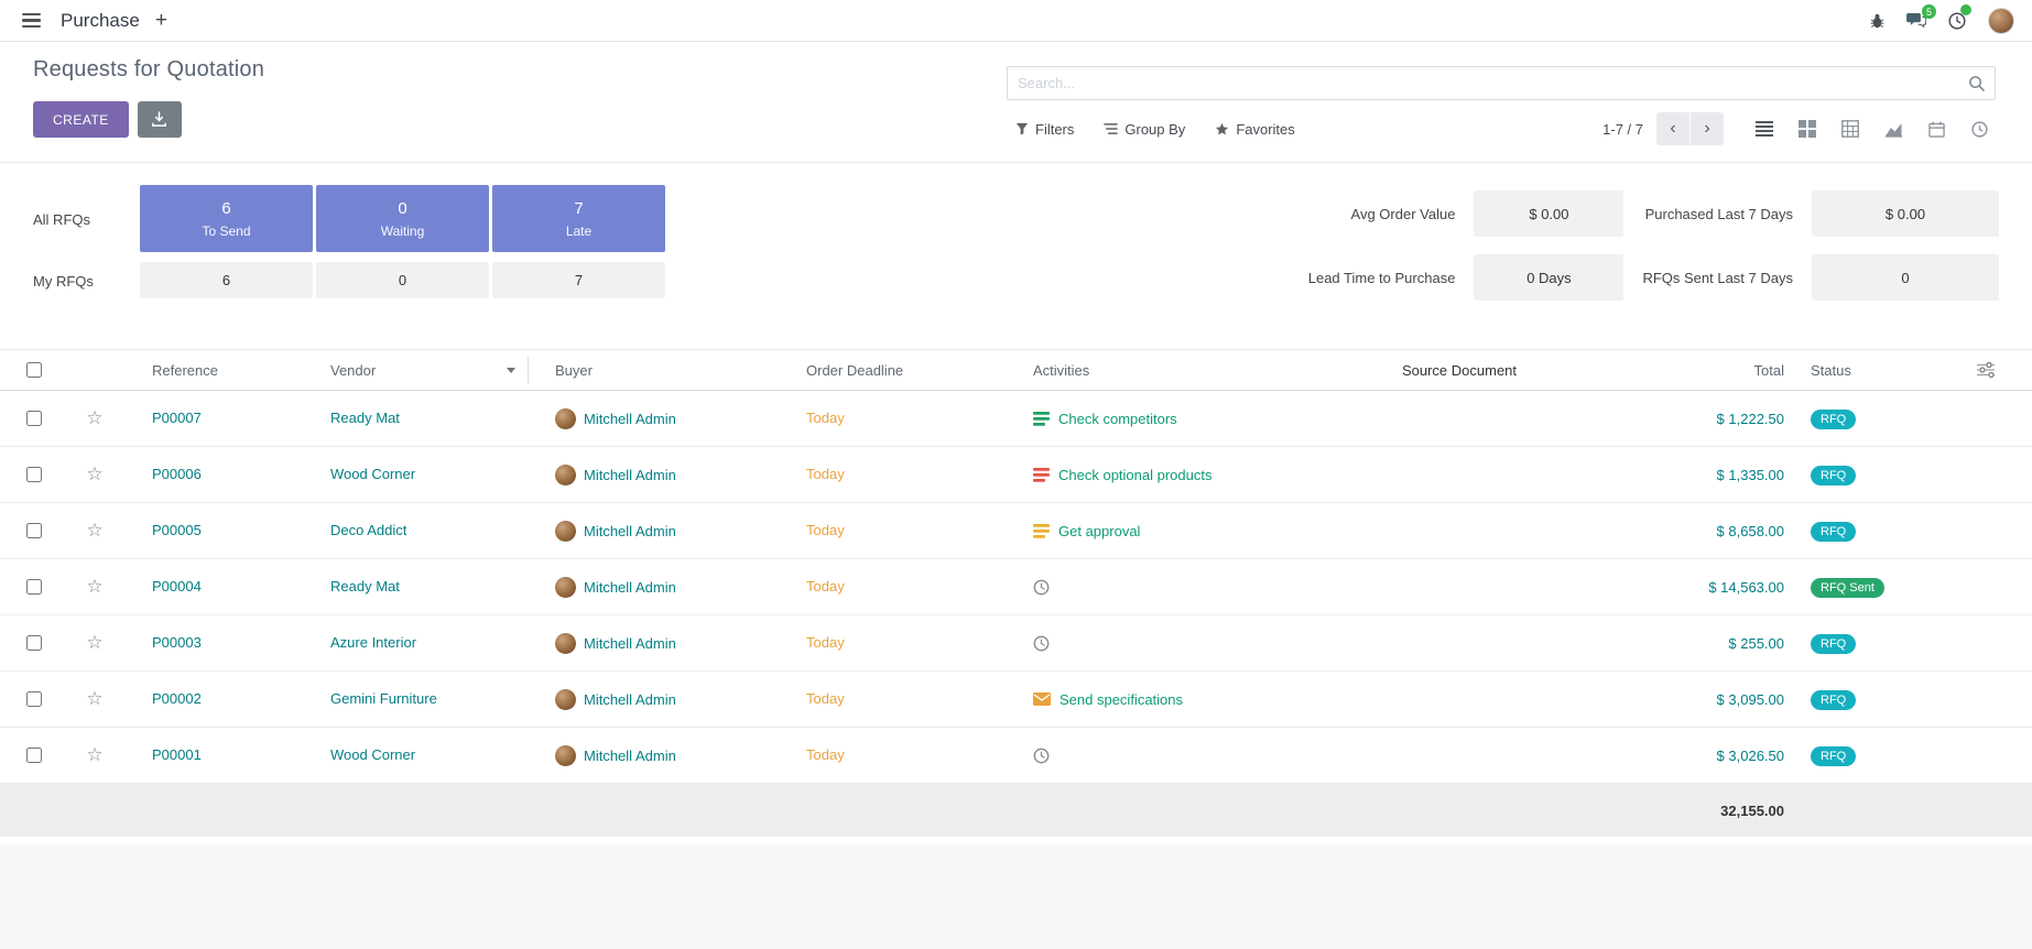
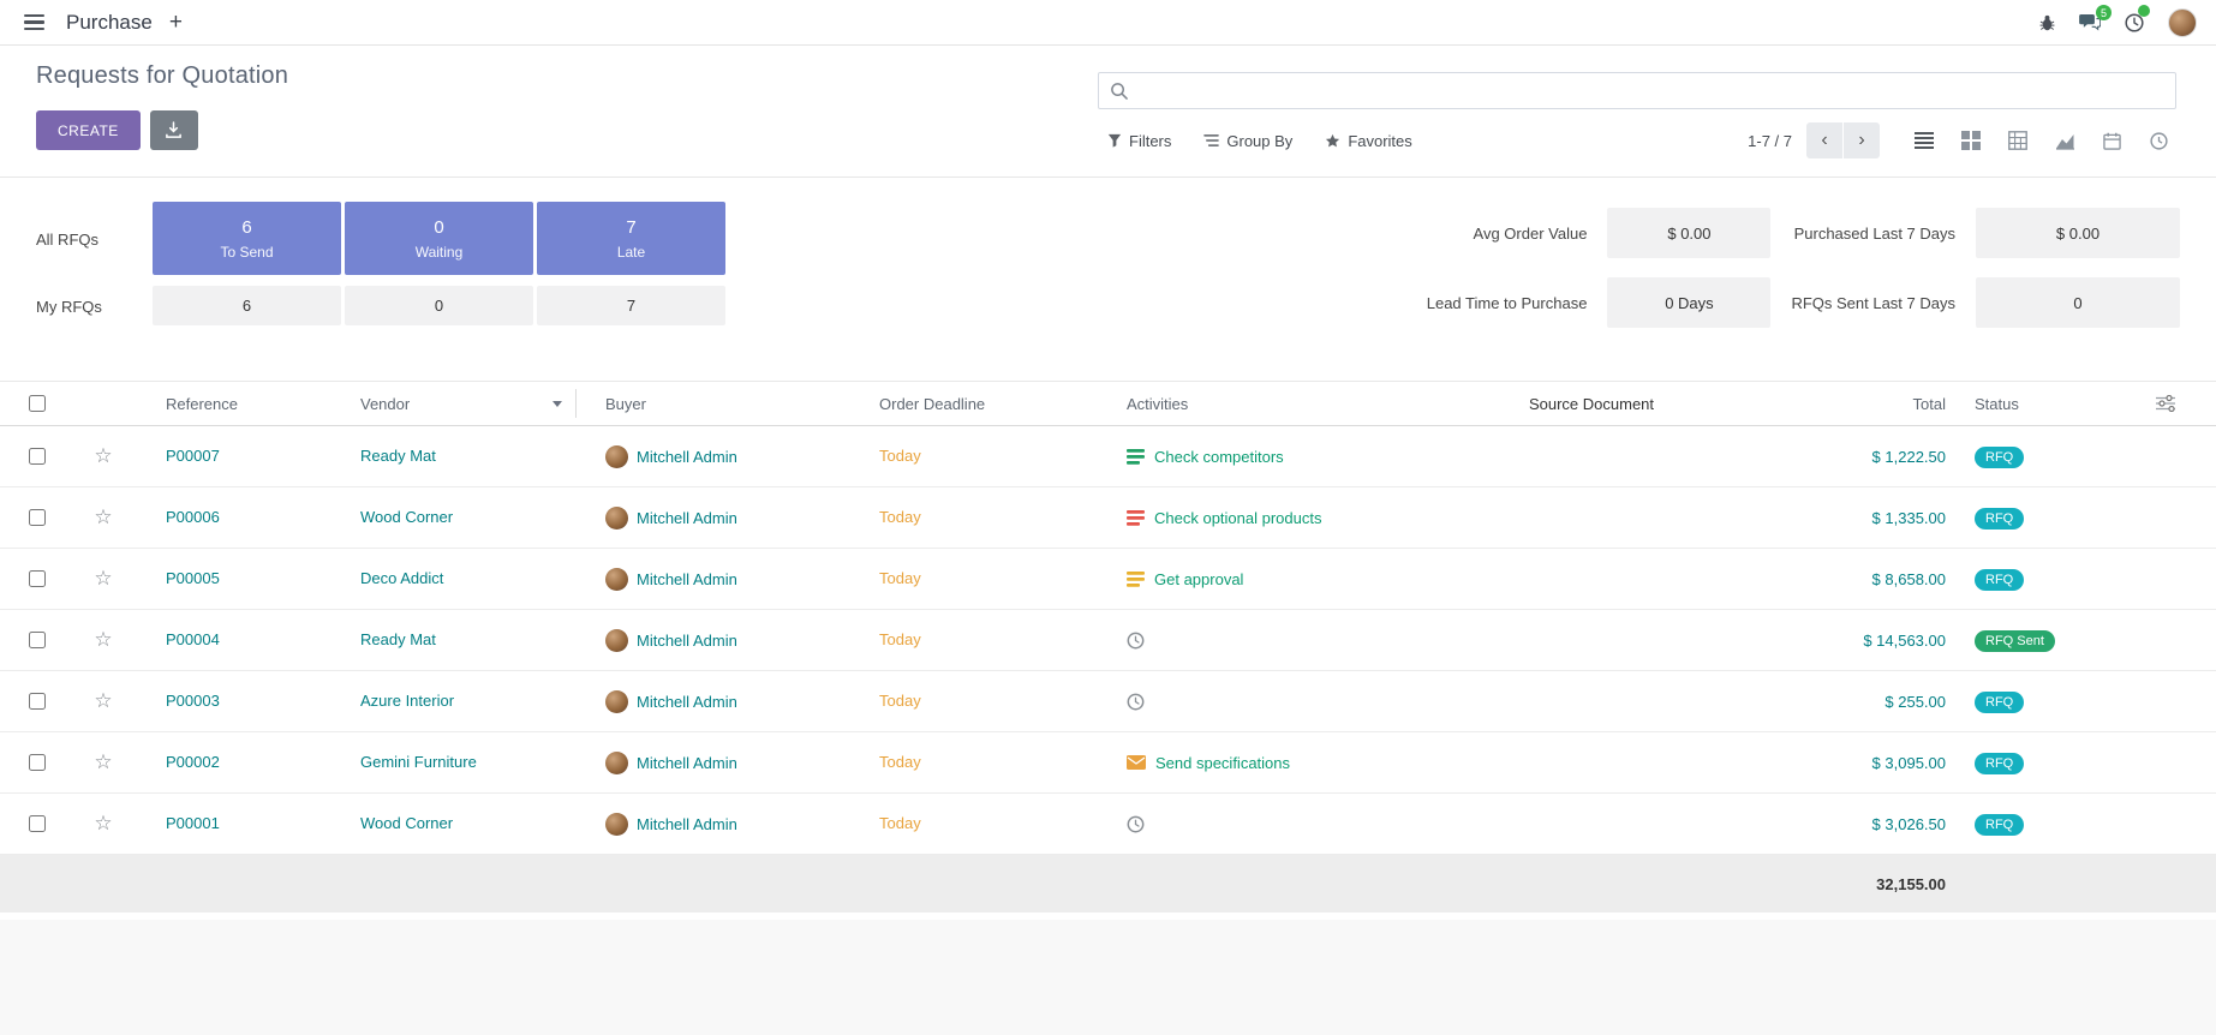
  Purchase
  +
  5
  Requests for Quotation
  CREATE
- Search...
  Filters
  Group By
  Favorites
  1-7 / 7
  ‹
  ›
  All RFQs
  6
  To Send
  0
  Waiting
  7
  Late
  My RFQs
  6
  0
  7
  Avg Order Value
  $ 0.00
  Purchased Last 7 Days
  $ 0.00
  Lead Time to Purchase
  0 Days
  RFQs Sent Last 7 Days
  0
  Reference
  Vendor
  Buyer
  Order Deadline
  Activities
  Source Document
  Total
  Status
  ☆
  P00007
  Ready Mat
  Mitchell Admin
  Today
  Check competitors
  $ 1,222.50
  RFQ
  ☆
  P00006
  Wood Corner
  Mitchell Admin
  Today
  Check optional products
  $ 1,335.00
  RFQ
  ☆
  P00005
  Deco Addict
  Mitchell Admin
  Today
  Get approval
  $ 8,658.00
  RFQ
  ☆
  P00004
  Ready Mat
  Mitchell Admin
  Today
  $ 14,563.00
  RFQ Sent
  ☆
  P00003
  Azure Interior
  Mitchell Admin
  Today
  $ 255.00
  RFQ
  ☆
  P00002
  Gemini Furniture
  Mitchell Admin
  Today
  Send specifications
  $ 3,095.00
  RFQ
  ☆
  P00001
  Wood Corner
  Mitchell Admin
  Today
  $ 3,026.50
  RFQ
  32,155.00
